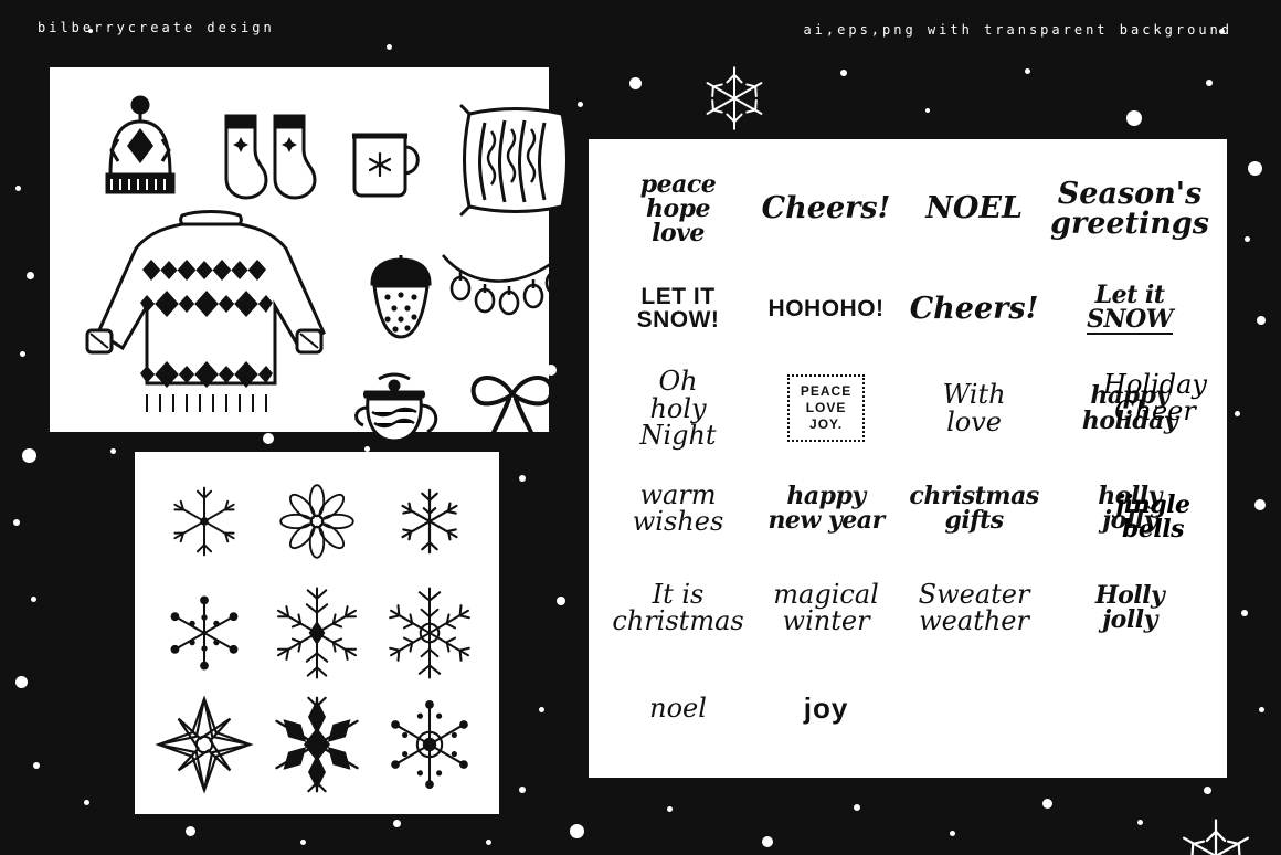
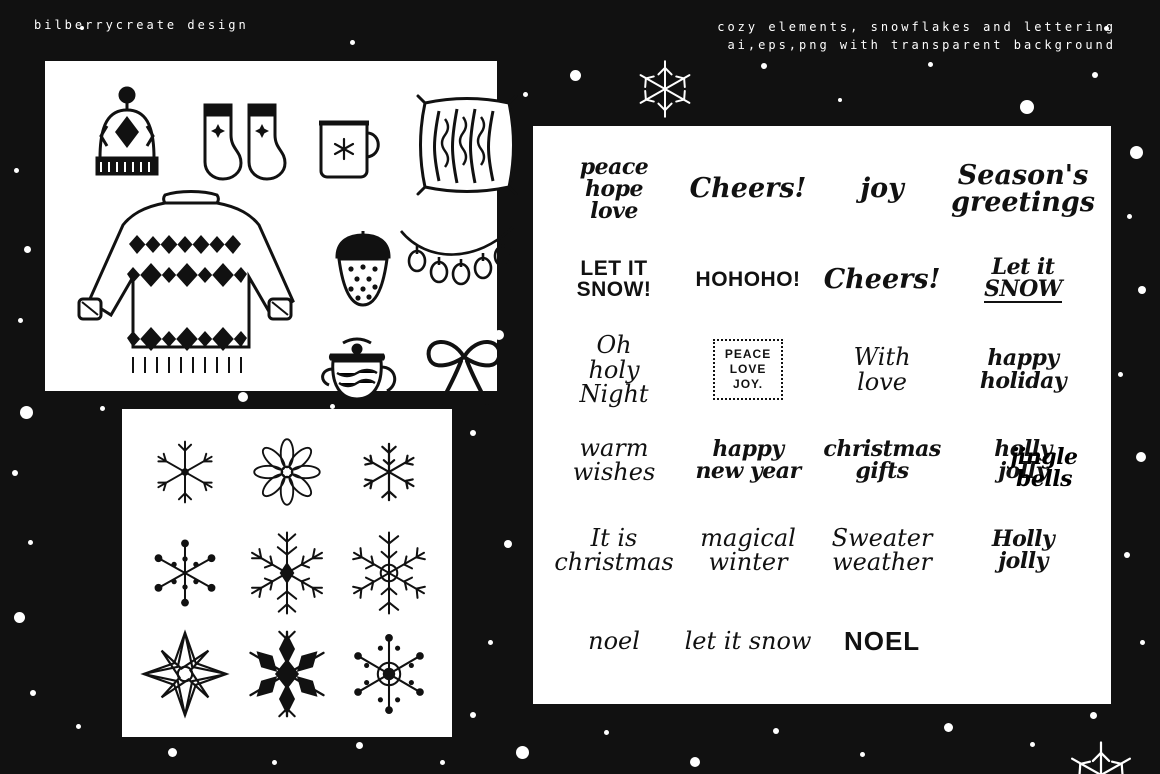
  bilberrycreate design
+ cozy elements, snowflakes and lettering
  ai,eps,png with transparent background
  peace
  hope
  love
  Cheers!
- NOEL
+ joy
  Season's
  greetings
  LET IT
  SNOW!
  HOHOHO!
  Cheers!
  Let it
  SNOW
  Oh
  holy
  Night
  PEACE
  LOVE
  JOY.
  With
  love
  happy
  holiday
  warm
  wishes
  happy
  new year
  christmas
  gifts
  holly
  jolly
  It is
  christmas
  magical
  winter
  Sweater
  weather
  Holly
  jolly
  noel
+ let it snow
- joy
+ NOEL
- Holiday
- Cheer
  jingle
  bells
